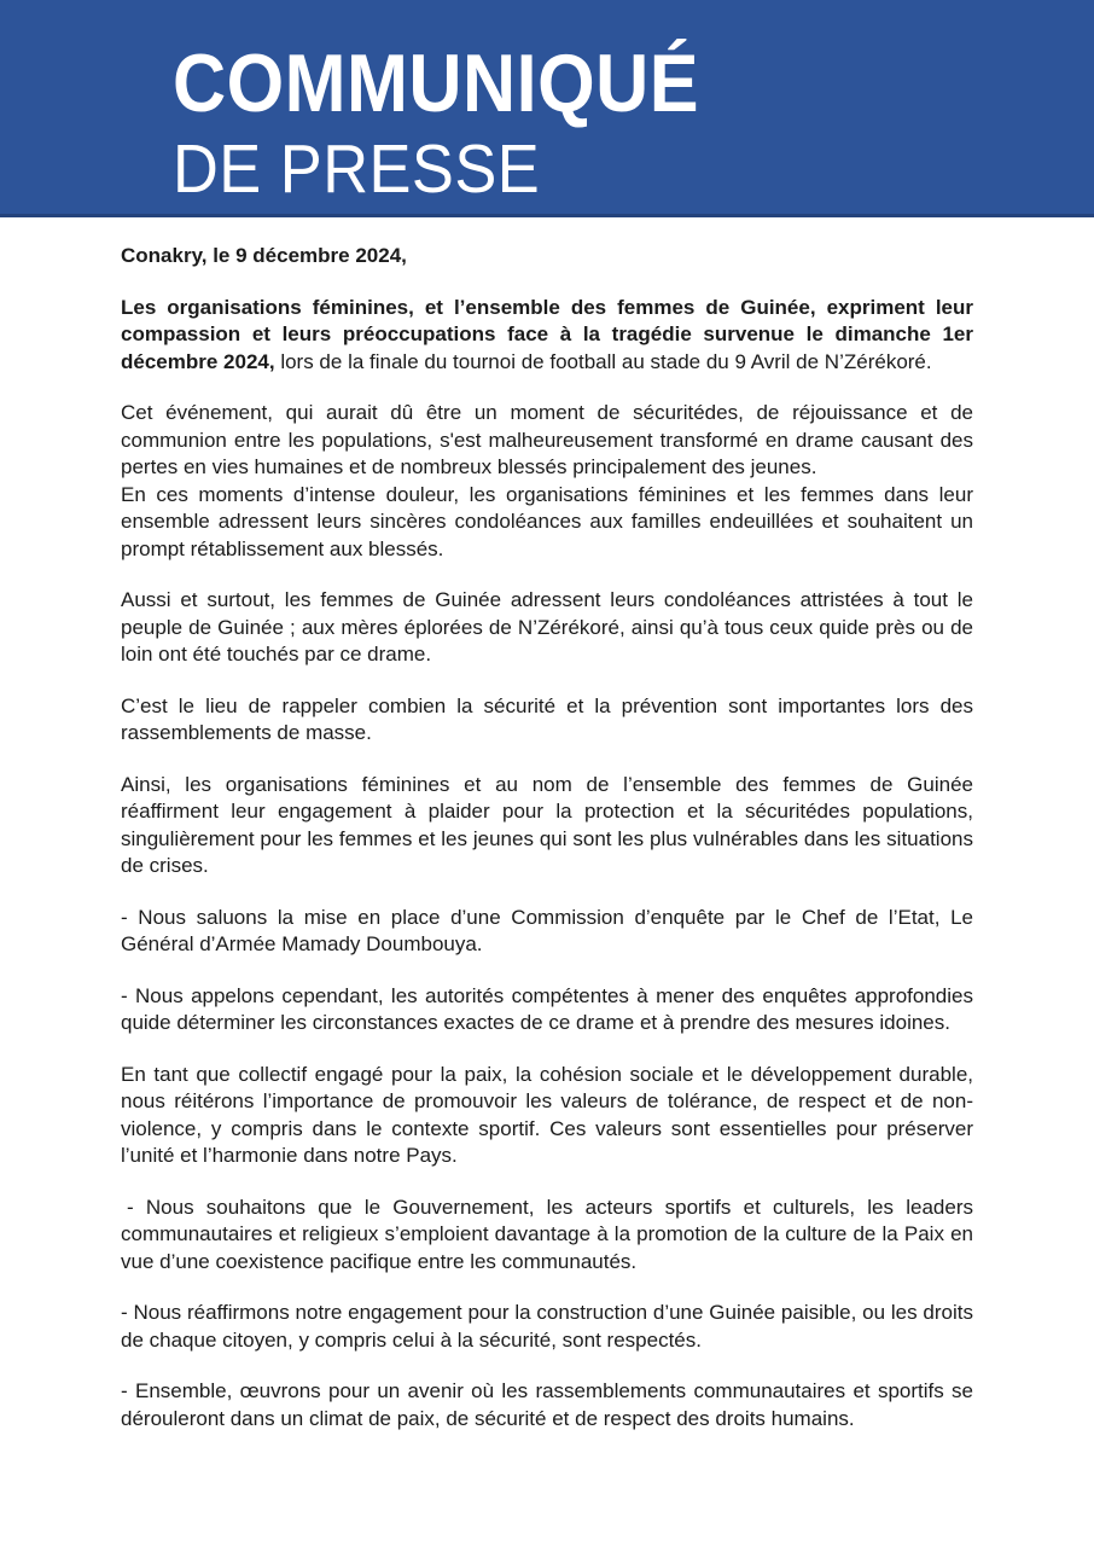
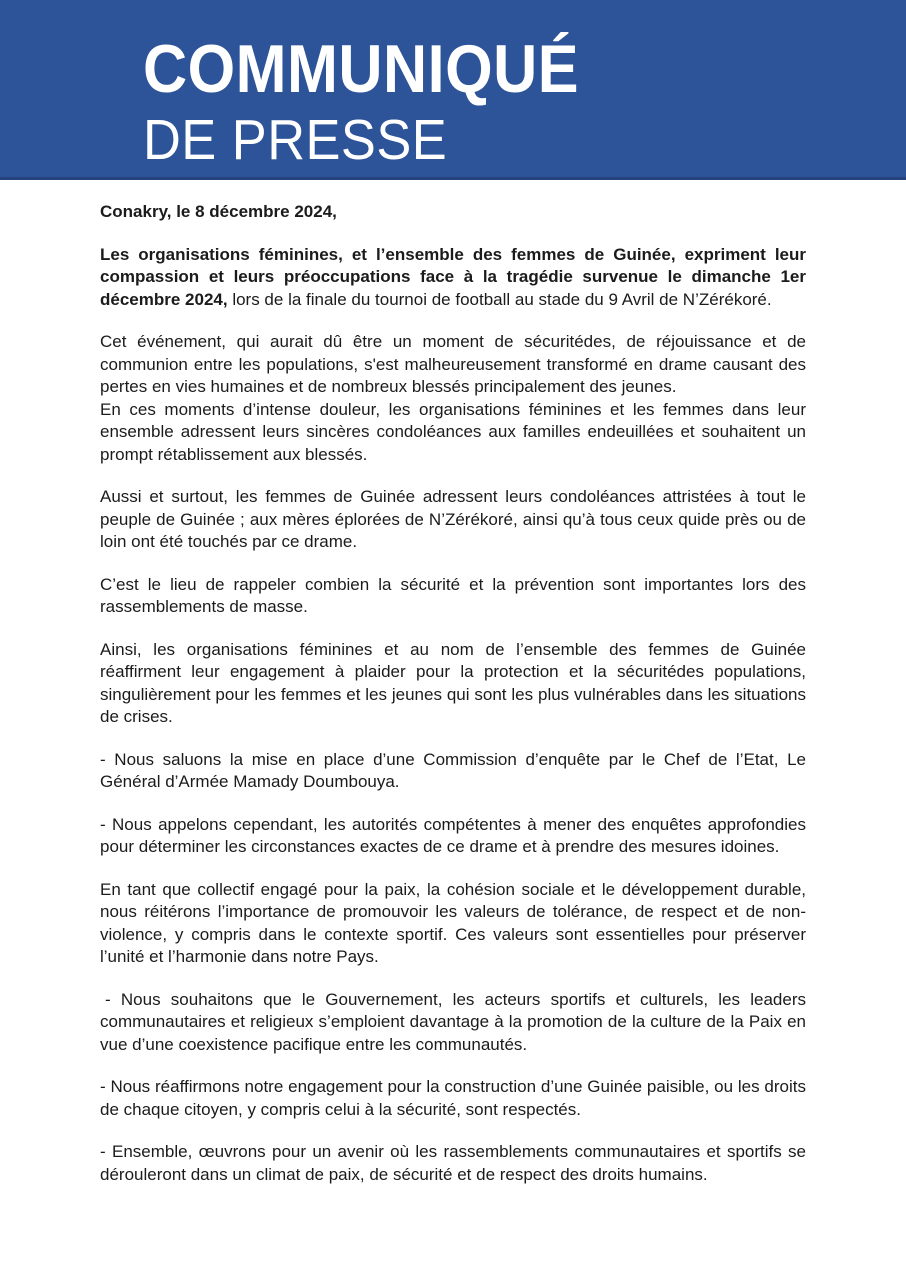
  COMMUNIQUÉ
  DE PRESSE
- Conakry, le 9 décembre 2024,
+ Conakry, le 8 décembre 2024,
  Les organisations féminines, et l’ensemble des femmes de Guinée, expriment leur compassion et leurs préoccupations face à la tragédie survenue le dimanche 1er décembre 2024, lors de la finale du tournoi de football au stade du 9 Avril de N’Zérékoré.
  Cet événement, qui aurait dû être un moment de sécuritédes, de réjouissance et de communion entre les populations, s'est malheureusement transformé en drame causant des pertes en vies humaines et de nombreux blessés principalement des jeunes.
  En ces moments d’intense douleur, les organisations féminines et les femmes dans leur ensemble adressent leurs sincères condoléances aux familles endeuillées et souhaitent un prompt rétablissement aux blessés.
  Aussi et surtout, les femmes de Guinée adressent leurs condoléances attristées à tout le peuple de Guinée ; aux mères éplorées de N’Zérékoré, ainsi qu’à tous ceux quide près ou de loin ont été touchés par ce drame.
  C’est le lieu de rappeler combien la sécurité et la prévention sont importantes lors des rassemblements de masse.
  Ainsi, les organisations féminines et au nom de l’ensemble des femmes de Guinée réaffirment leur engagement à plaider pour la protection et la sécuritédes populations, singulièrement pour les femmes et les jeunes qui sont les plus vulnérables dans les situations de crises.
  - Nous saluons la mise en place d’une Commission d’enquête par le Chef de l’Etat, Le Général d’Armée Mamady Doumbouya.
- - Nous appelons cependant, les autorités compétentes à mener des enquêtes approfondies quide déterminer les circonstances exactes de ce drame et à prendre des mesures idoines.
+ - Nous appelons cependant, les autorités compétentes à mener des enquêtes approfondies pour déterminer les circonstances exactes de ce drame et à prendre des mesures idoines.
  En tant que collectif engagé pour la paix, la cohésion sociale et le développement durable, nous réitérons l’importance de promouvoir les valeurs de tolérance, de respect et de non-violence, y compris dans le contexte sportif. Ces valeurs sont essentielles pour préserver l’unité et l’harmonie dans notre Pays.
  - Nous souhaitons que le Gouvernement, les acteurs sportifs et culturels, les leaders communautaires et religieux s’emploient davantage à la promotion de la culture de la Paix en vue d’une coexistence pacifique entre les communautés.
  - Nous réaffirmons notre engagement pour la construction d’une Guinée paisible, ou les droits de chaque citoyen, y compris celui à la sécurité, sont respectés.
  - Ensemble, œuvrons pour un avenir où les rassemblements communautaires et sportifs se dérouleront dans un climat de paix, de sécurité et de respect des droits humains.
